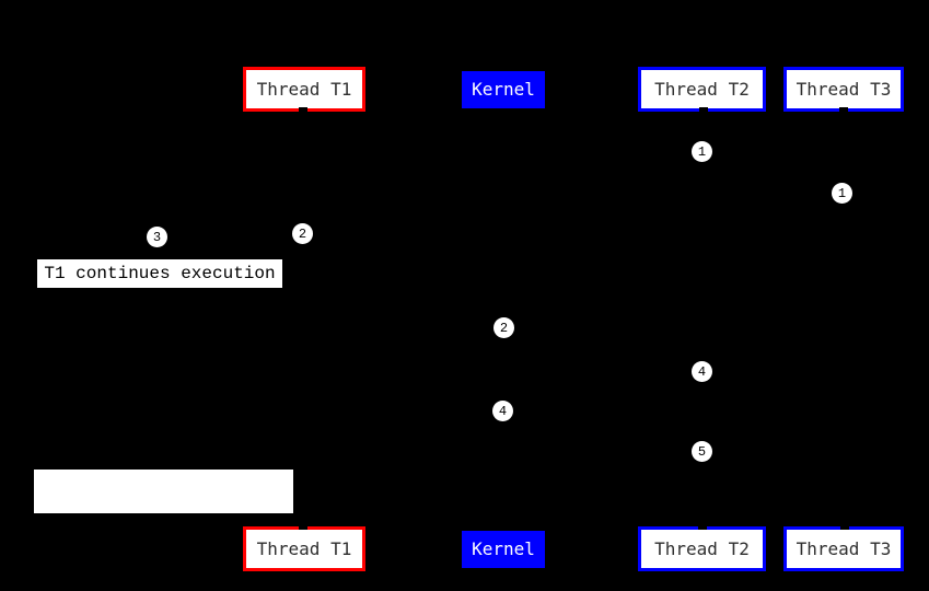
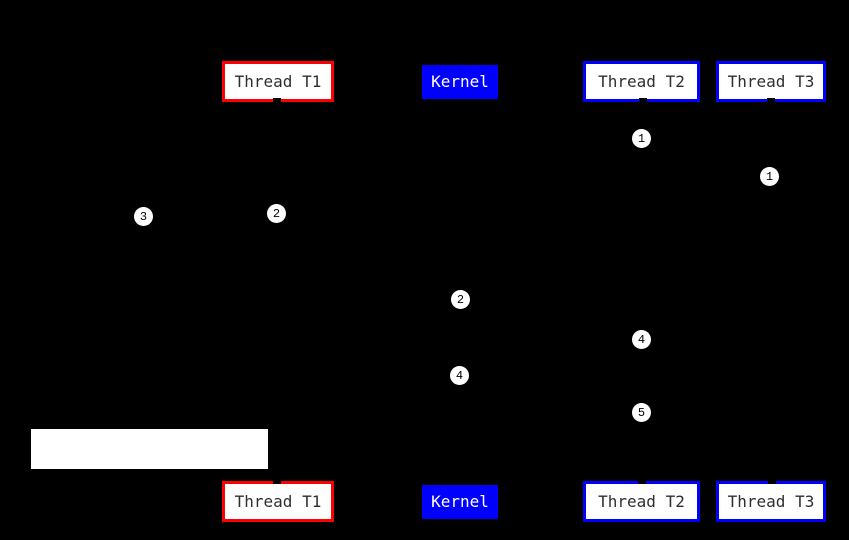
  Thread T1
  Kernel
  Thread T2
  Thread T3
  Thread T1
  Kernel
  Thread T2
  Thread T3
- T1 continues execution
  1
  1
  2
  3
  2
  4
  4
  5
